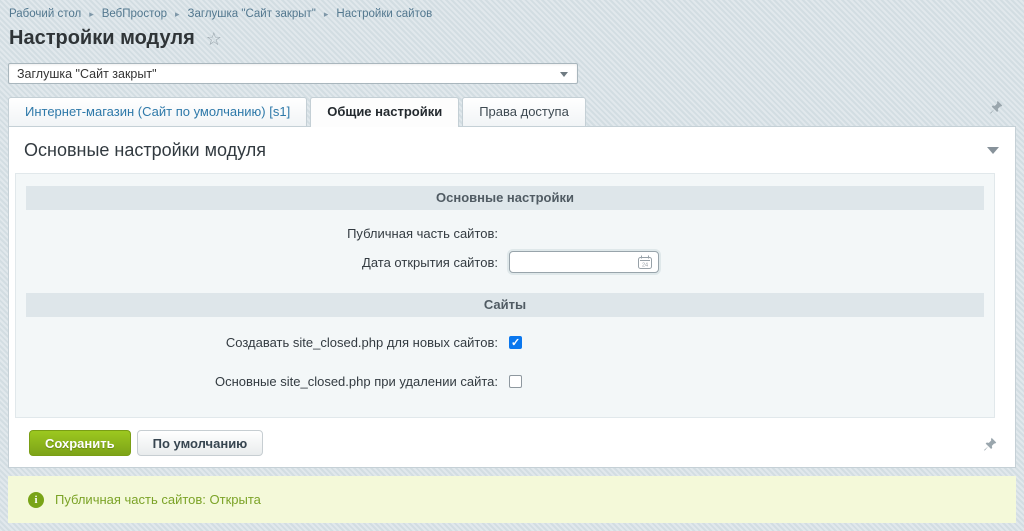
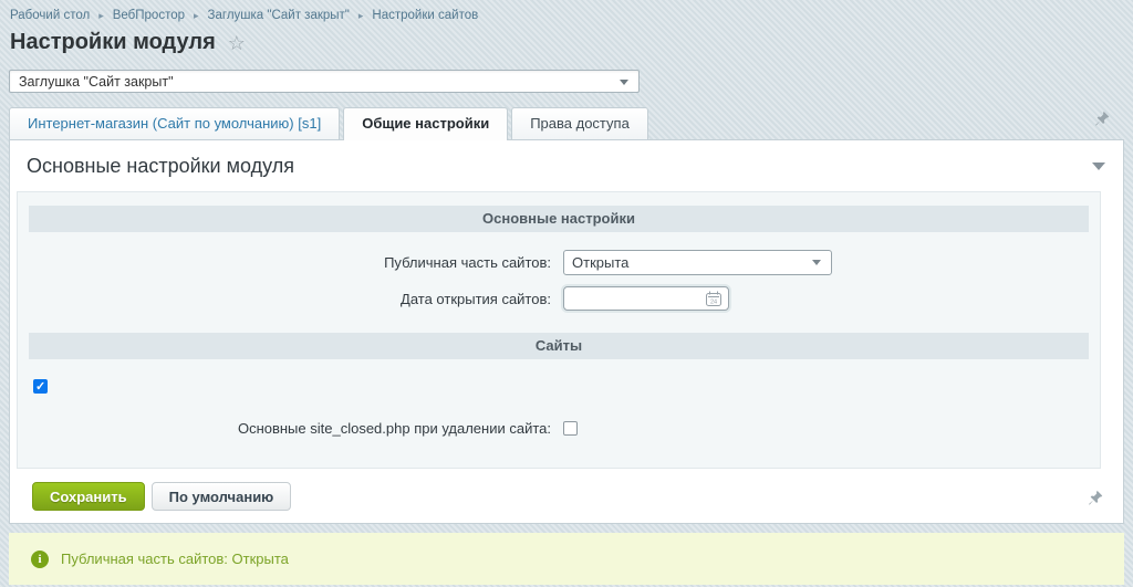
  Рабочий стол
  ▸
  ВебПростор
  ▸
  Заглушка "Сайт закрыт"
  ▸
  Настройки сайтов
  Настройки модуля
  ☆
  Заглушка "Сайт закрыт"
  Интернет-магазин (Сайт по умолчанию) [s1]
  Общие настройки
  Права доступа
  Основные настройки модуля
  Основные настройки
  Публичная часть сайтов:
+ Открыта
  Дата открытия сайтов:
  Сайты
- Создавать site_closed.php для новых сайтов:
  Основные site_closed.php при удалении сайта:
  Сохранить
  По умолчанию
  i
  Публичная часть сайтов: Открыта
